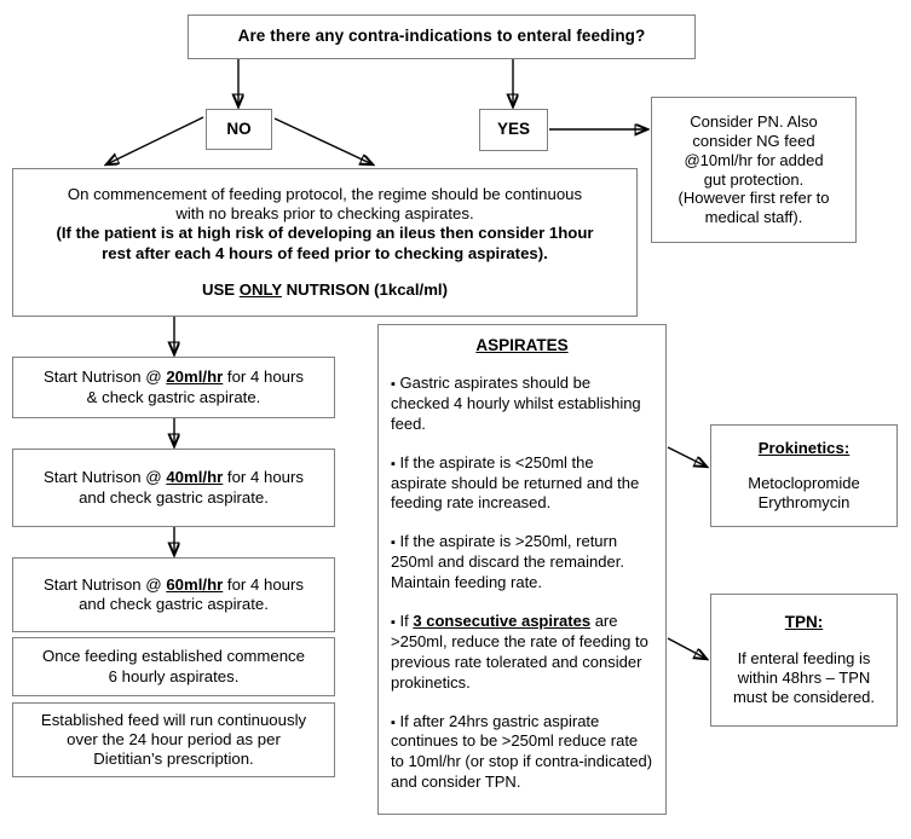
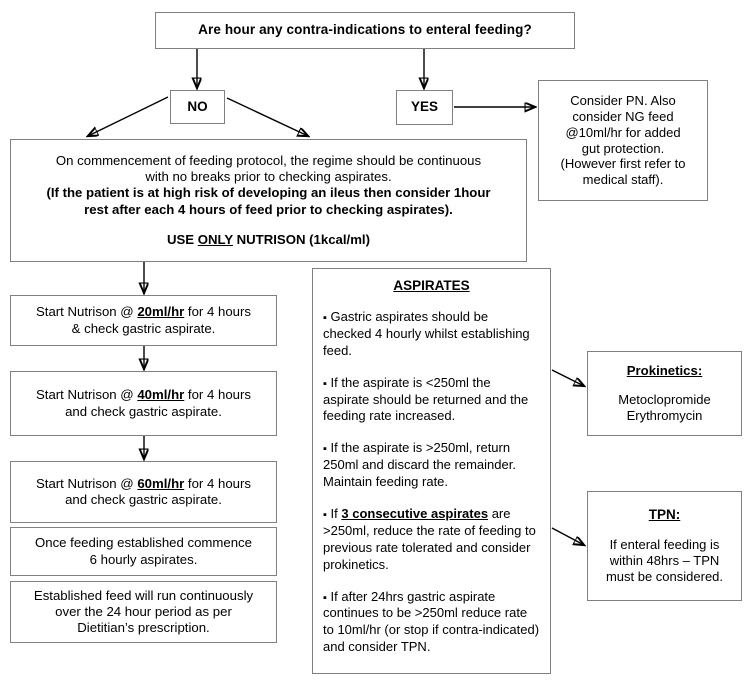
- Are there any contra-indications to enteral feeding?
+ Are hour any contra-indications to enteral feeding?
  NO
  YES
  Consider PN. Also
  consider NG feed
  @10ml/hr for added
  gut protection.
  (However first refer to
  medical staff).
  On commencement of feeding protocol, the regime should be continuous
  with no breaks prior to checking aspirates.
  (If the patient is at high risk of developing an ileus then consider 1hour
  rest after each 4 hours of feed prior to checking aspirates).
  USE ONLY NUTRISON (1kcal/ml)
  Start Nutrison @ 20ml/hr for 4 hours
  & check gastric aspirate.
  Start Nutrison @ 40ml/hr for 4 hours
  and check gastric aspirate.
  Start Nutrison @ 60ml/hr for 4 hours
  and check gastric aspirate.
  Once feeding established commence
  6 hourly aspirates.
  Established feed will run continuously
  over the 24 hour period as per
  Dietitian’s prescription.
  ASPIRATES
  ▪ Gastric aspirates should be checked 4 hourly whilst establishing feed.
  ▪ If the aspirate is <250ml the aspirate should be returned and the feeding rate increased.
  ▪ If the aspirate is >250ml, return 250ml and discard the remainder. Maintain feeding rate.
  ▪ If 3 consecutive aspirates are >250ml, reduce the rate of feeding to previous rate tolerated and consider prokinetics.
  ▪ If after 24hrs gastric aspirate continues to be >250ml reduce rate to 10ml/hr (or stop if contra-indicated) and consider TPN.
  Prokinetics:
  Metoclopromide
  Erythromycin
  TPN:
  If enteral feeding is
  within 48hrs – TPN
  must be considered.
